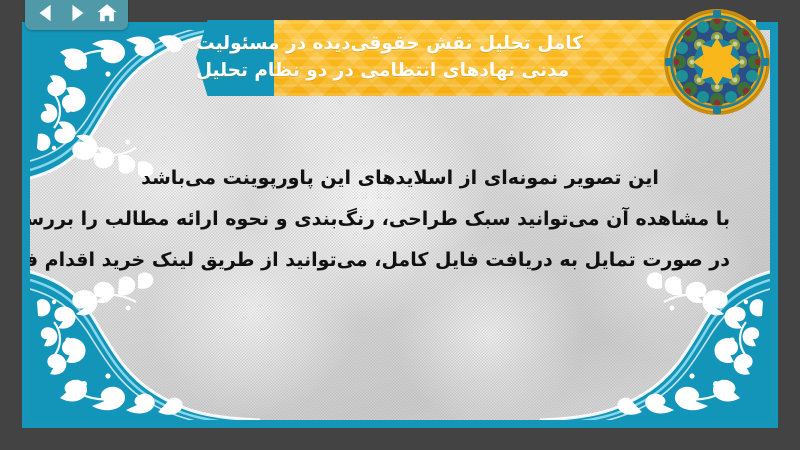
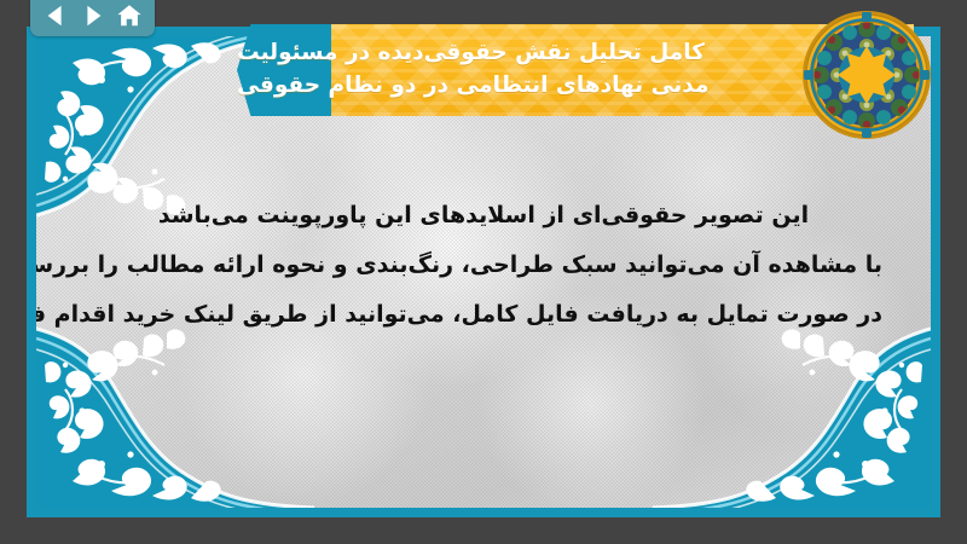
- این تصویر نمونه‌ای از اسلایدهای این پاورپوینت می‌باشد
+ این تصویر حقوقی‌ای از اسلایدهای این پاورپوینت می‌باشد
  با مشاهده آن می‌توانید سبک طراحی، رنگ‌بندی و نحوه ارائه مطالب را بررس
  در صورت تمایل به دریافت فایل کامل، می‌توانید از طریق لینک خرید اقدام ف
  کامل تحلیل نقش حقوقی‌دیده در مسئولیت
- مدنی نهادهای انتظامی در دو نظام تحلیل
+ مدنی نهادهای انتظامی در دو نظام حقوقی
